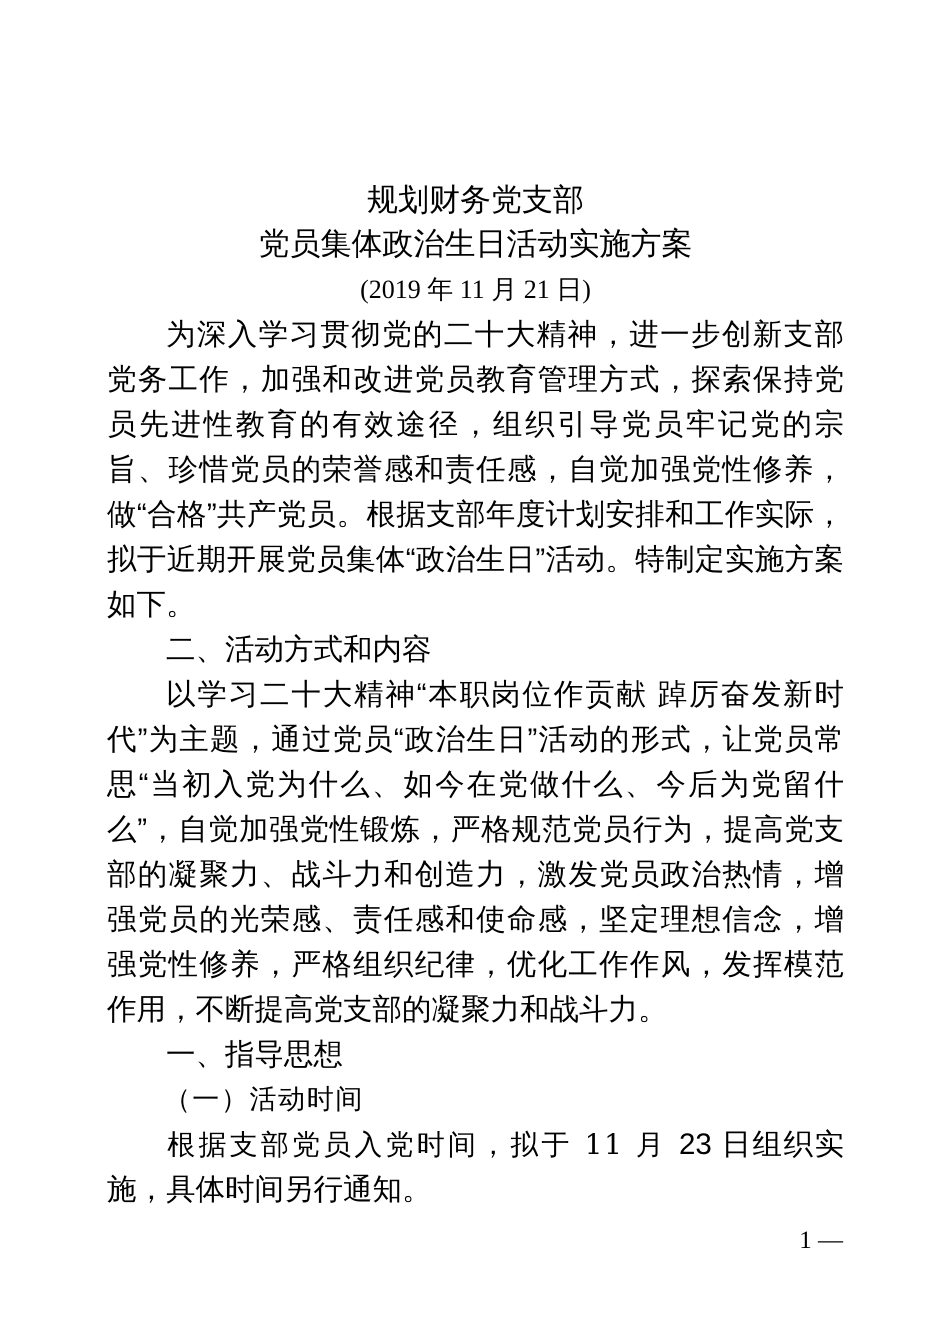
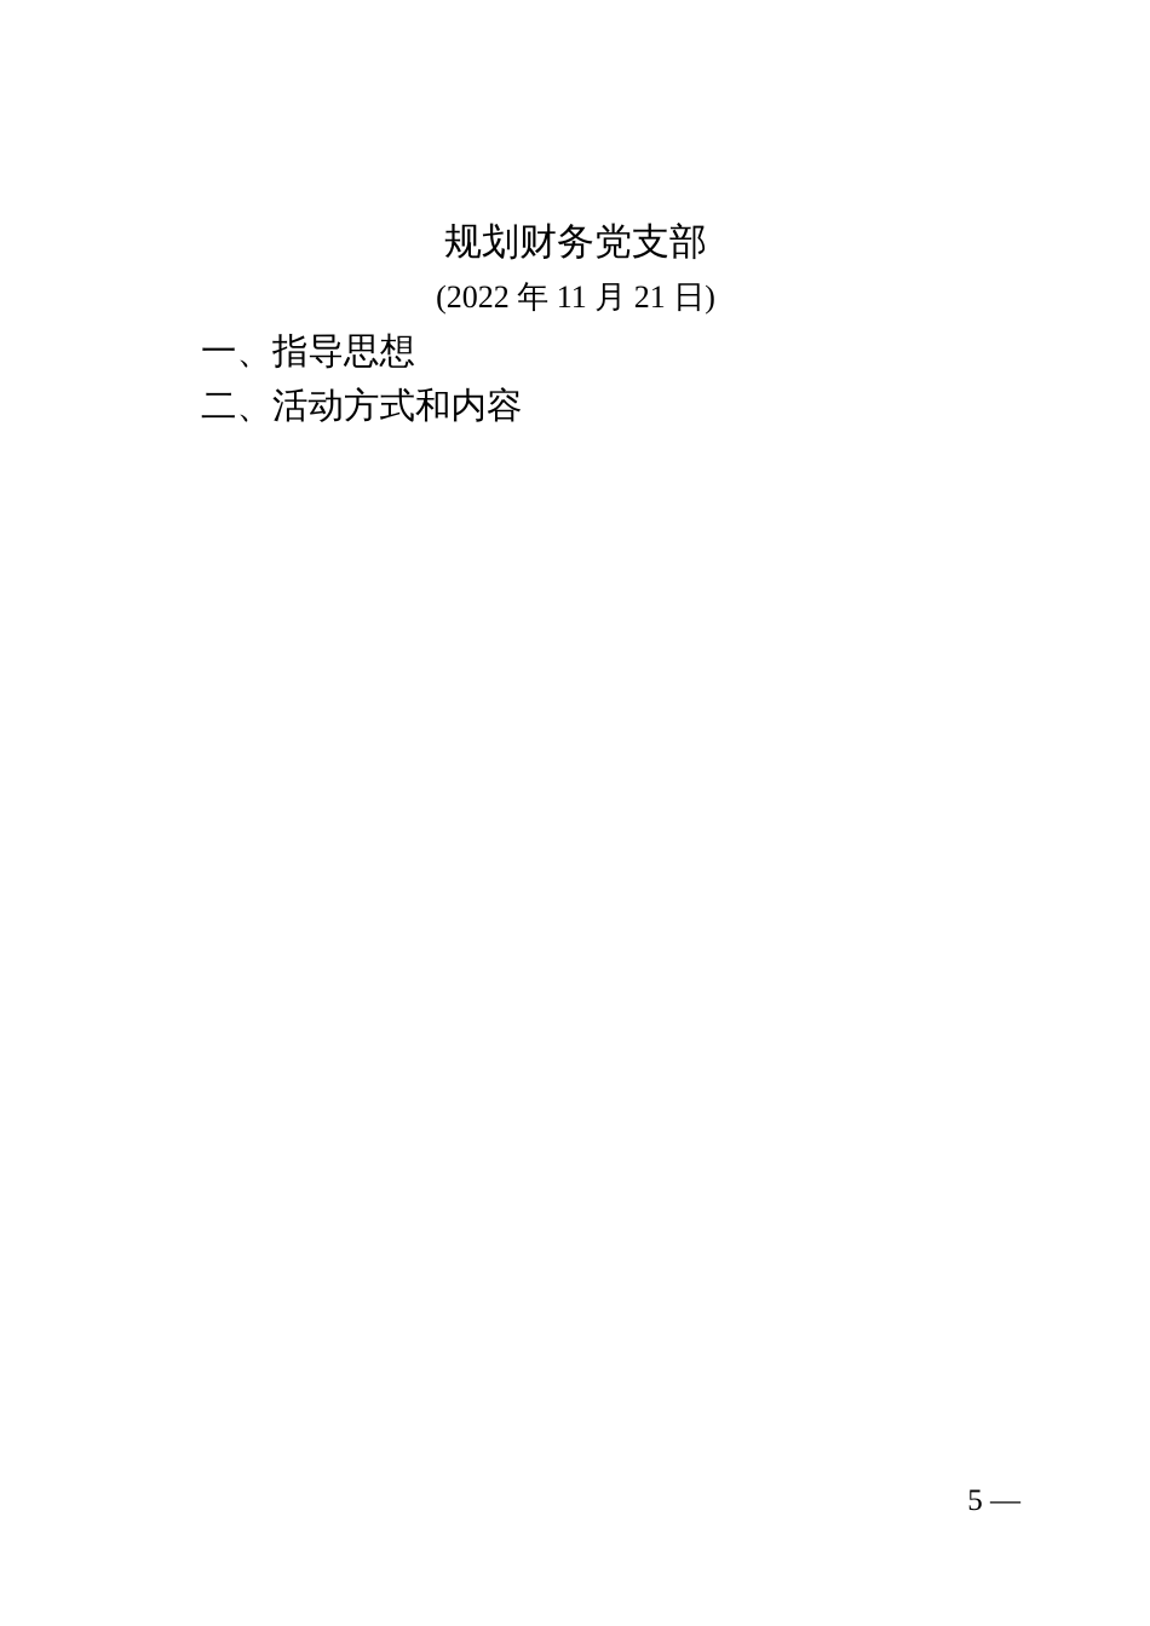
  规划财务党支部
- 党员集体政治生日活动实施方案
- (2019 年 11 月 21 日)
+ (2022 年 11 月 21 日)
- 为深入学习贯彻党的二十大精神，进一步创新支部党务工作，加强和改进党员教育管理方式，探索保持党员先进性教育的有效途径，组织引导党员牢记党的宗旨、珍惜党员的荣誉感和责任感，自觉加强党性修养，做“合格”共产党员。根据支部年度计划安排和工作实际，拟于近期开展党员集体“政治生日”活动。特制定实施方案如下。
- 二、活动方式和内容
+ 一、指导思想
- 以学习二十大精神“本职岗位作贡献 踔厉奋发新时代”为主题，通过党员“政治生日”活动的形式，让党员常思“当初入党为什么、如今在党做什么、今后为党留什么”，自觉加强党性锻炼，严格规范党员行为，提高党支部的凝聚力、战斗力和创造力，激发党员政治热情，增强党员的光荣感、责任感和使命感，坚定理想信念，增强党性修养，严格组织纪律，优化工作作风，发挥模范作用，不断提高党支部的凝聚力和战斗力。
- 一、指导思想
+ 二、活动方式和内容
- （一）活动时间
- 根据支部党员入党时间，拟于 11 月 23 日组织实施，具体时间另行通知。
- 1 —
+ 5 —
